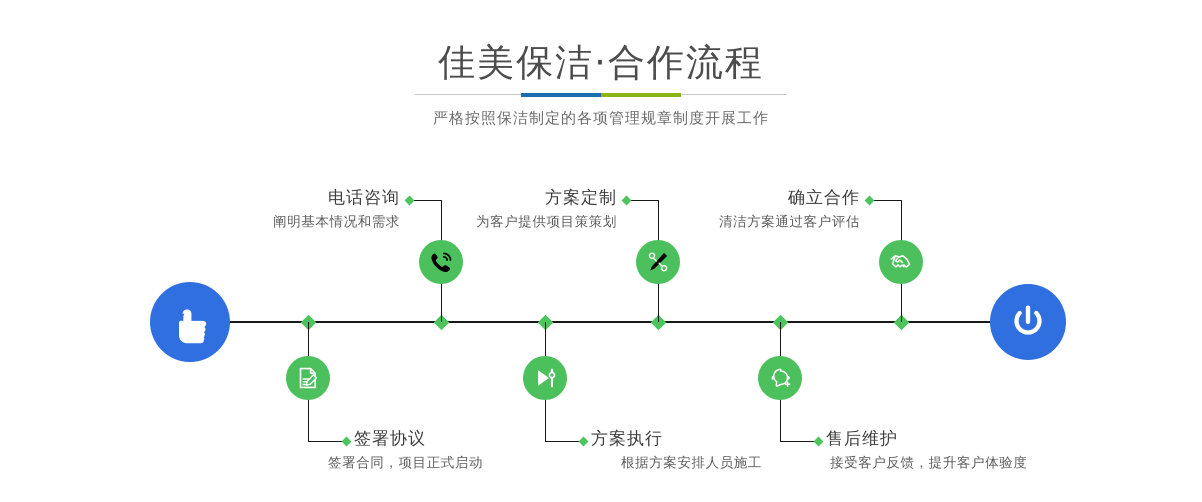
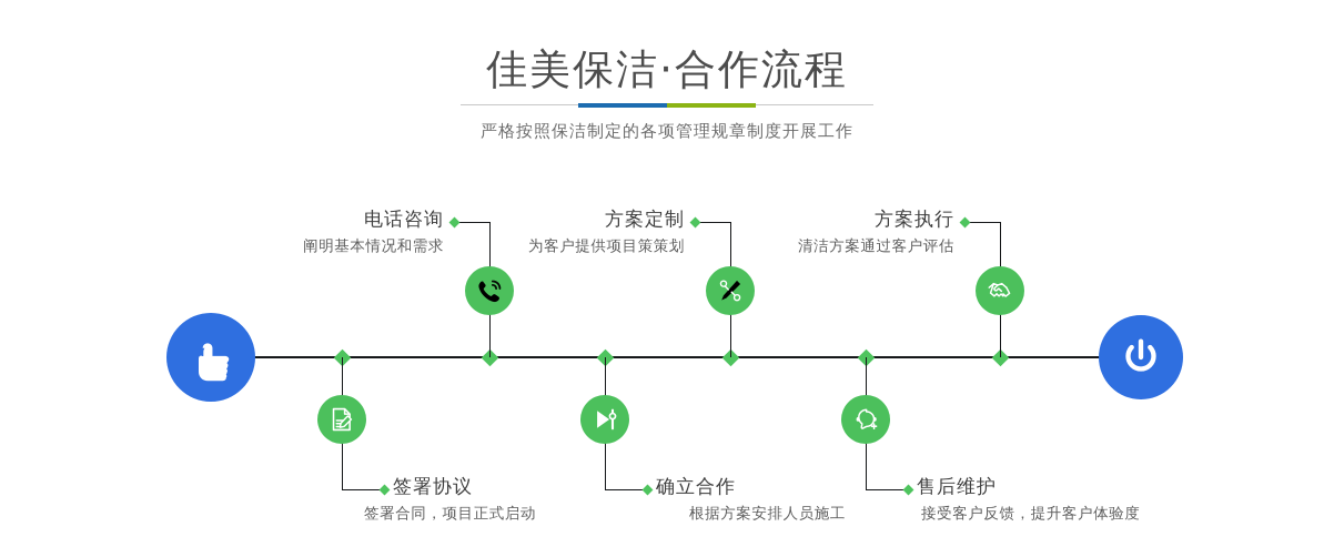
  佳美保洁·合作流程
  严格按照保洁制定的各项管理规章制度开展工作
  电话咨询
  阐明基本情况和需求
  方案定制
  为客户提供项目策策划
- 确立合作
+ 方案执行
  清洁方案通过客户评估
  签署协议
  签署合同，项目正式启动
- 方案执行
+ 确立合作
  根据方案安排人员施工
  售后维护
  接受客户反馈，提升客户体验度
